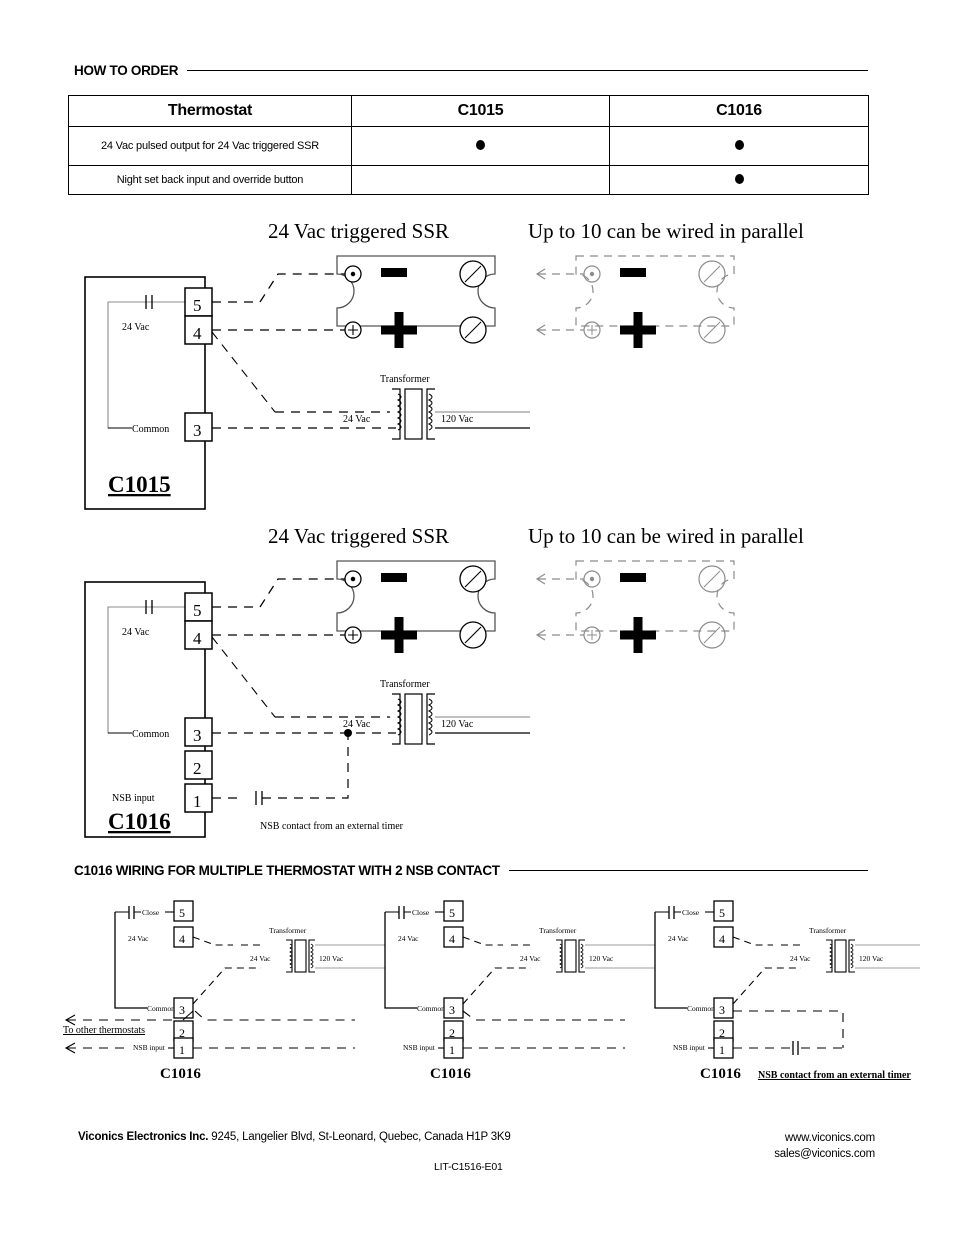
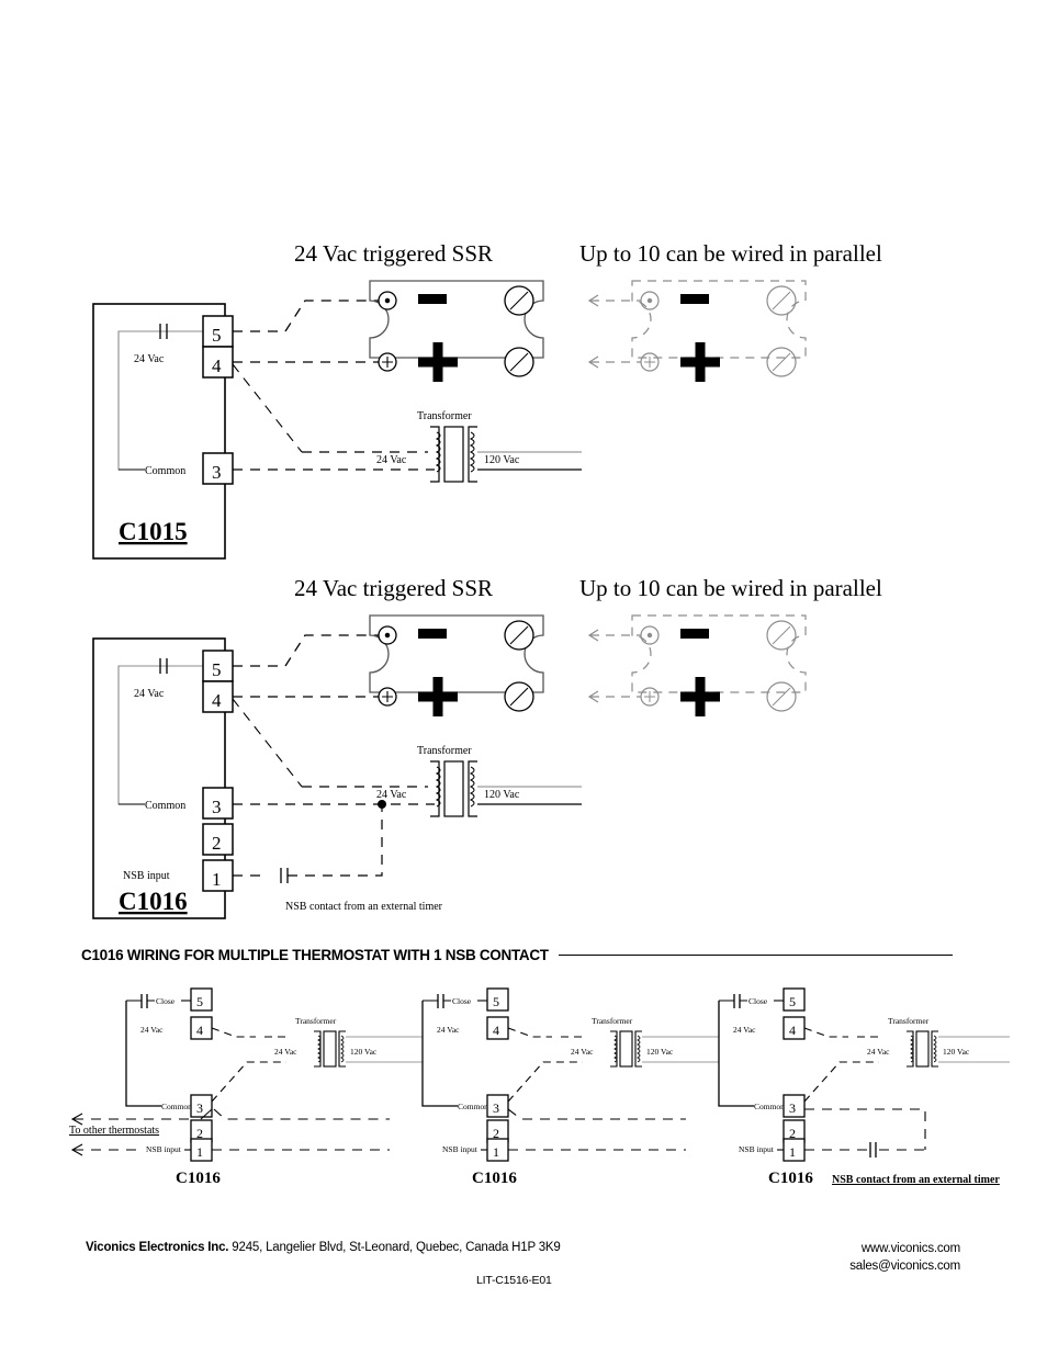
- HOW TO ORDER
- Thermostat	C1015	C1016
- 24 Vac pulsed output for 24 Vac triggered SSR
- Night set back input and override button
  24 Vac triggered SSR
  Up to 10 can be wired in parallel
  Common
  24 Vac
  C1015
  5
  4
  3
  Transformer
  24 Vac
  120 Vac
  24 Vac triggered SSR
  Up to 10 can be wired in parallel
  Common
  24 Vac
  NSB input
  C1016
  5
  4
  3
  2
  1
  NSB contact from an external timer
  Transformer
  24 Vac
  120 Vac
- C1016 WIRING FOR MULTIPLE THERMOSTAT WITH 2 NSB CONTACT
+ C1016 WIRING FOR MULTIPLE THERMOSTAT WITH 1 NSB CONTACT
  Close
  Common
  24 Vac
  NSB input
  5
  4
  3
  2
  1
  To other thermostats
  Transformer
  24 Vac
  120 Vac
  C1016
  Close
  Common
  24 Vac
  NSB input
  5
  4
  3
  2
  1
  Transformer
  24 Vac
  120 Vac
  C1016
  Close
  Common
  24 Vac
  NSB input
  5
  4
  3
  2
  1
  Transformer
  24 Vac
  120 Vac
  C1016
  NSB contact from an external timer
  Viconics Electronics Inc. 9245, Langelier Blvd, St-Leonard, Quebec, Canada H1P 3K9
  www.viconics.com
  sales@viconics.com
  LIT-C1516-E01
